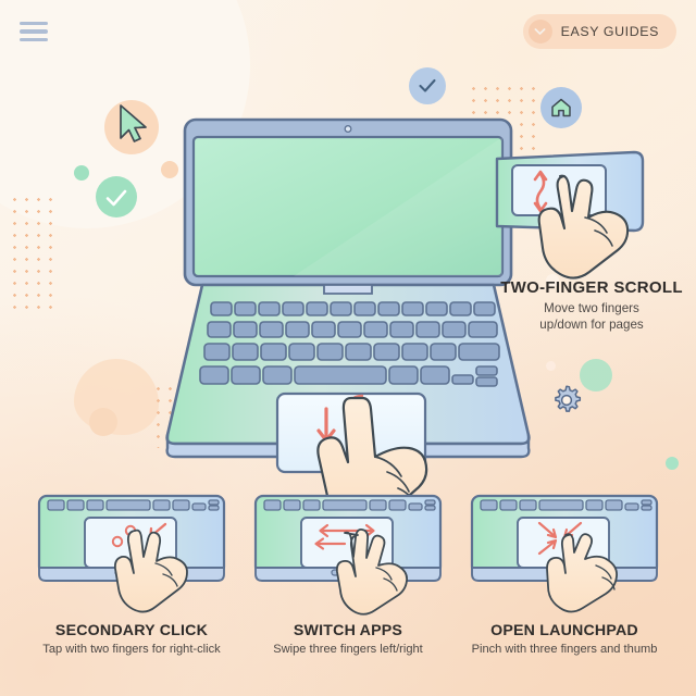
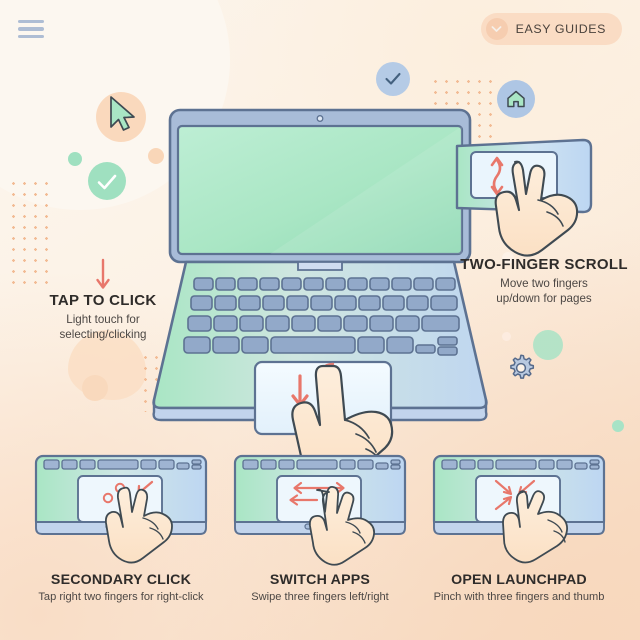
  EASY GUIDES
+ TAP TO CLICK
+ Light touch for
+ selecting/clicking
  TWO-FINGER SCROLL
  Move two fingers
  up/down for pages
  SECONDARY CLICK
- Tap with two fingers for right-click
+ Tap right two fingers for right-click
  SWITCH APPS
  Swipe three fingers left/right
  OPEN LAUNCHPAD
  Pinch with three fingers and thumb
